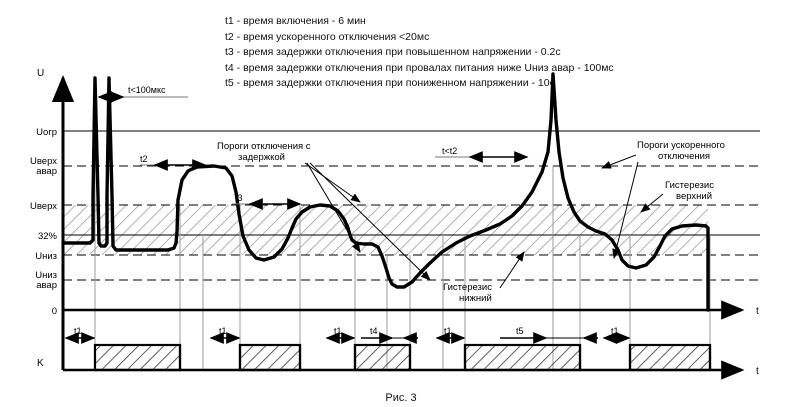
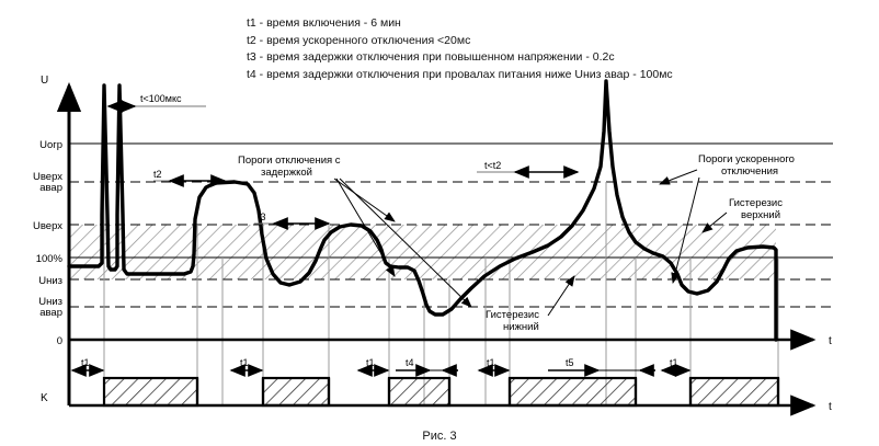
  U
  t
  Uогр
  Uверх
  авар
  Uверх
- 32%
+ 100%
  Uниз
  Uниз
  авар
  0
  t<100мкс
  t2
  t3
  t<t2
  Пороги отключения с
  задержкой
  Пороги ускоренного
  отключения
  Гистерезис
  верхний
  Гистерезис
  нижний
  K
  t
  t1
  t1
  t1
  t4
  t1
  t5
  t1
  t1 - время включения - 6 мин
  t2 - время ускоренного отключения <20мс
  t3 - время задержки отключения при повышенном напряжении - 0.2с
  t4 - время задержки отключения при провалах питания ниже Uниз авар - 100мс
- t5 - время задержки отключения при пониженном напряжении - 10с
  Рис. 3
